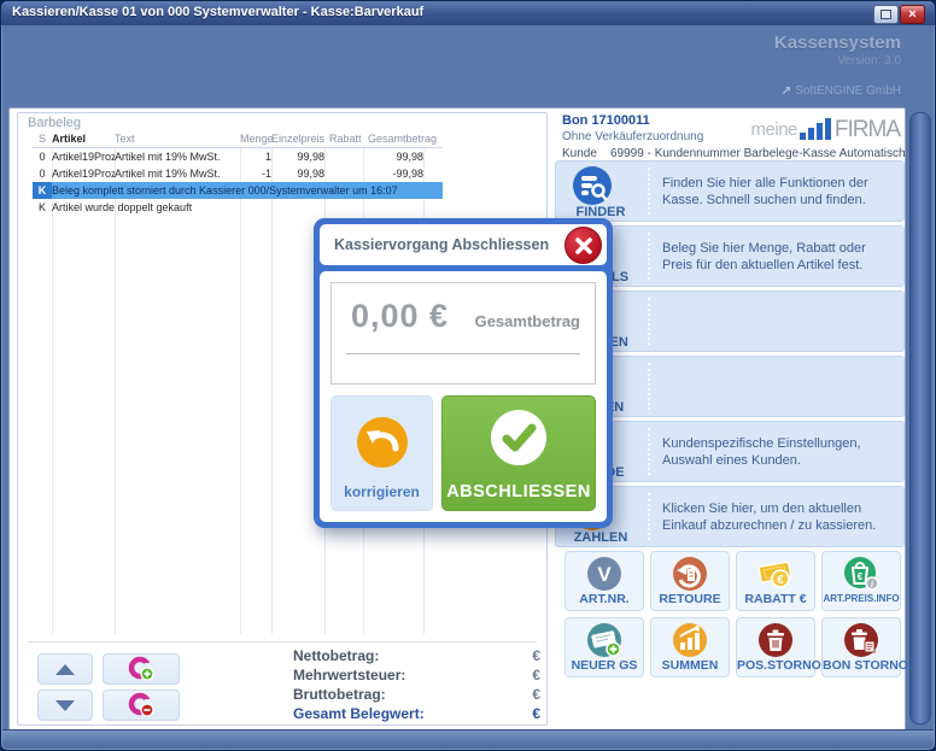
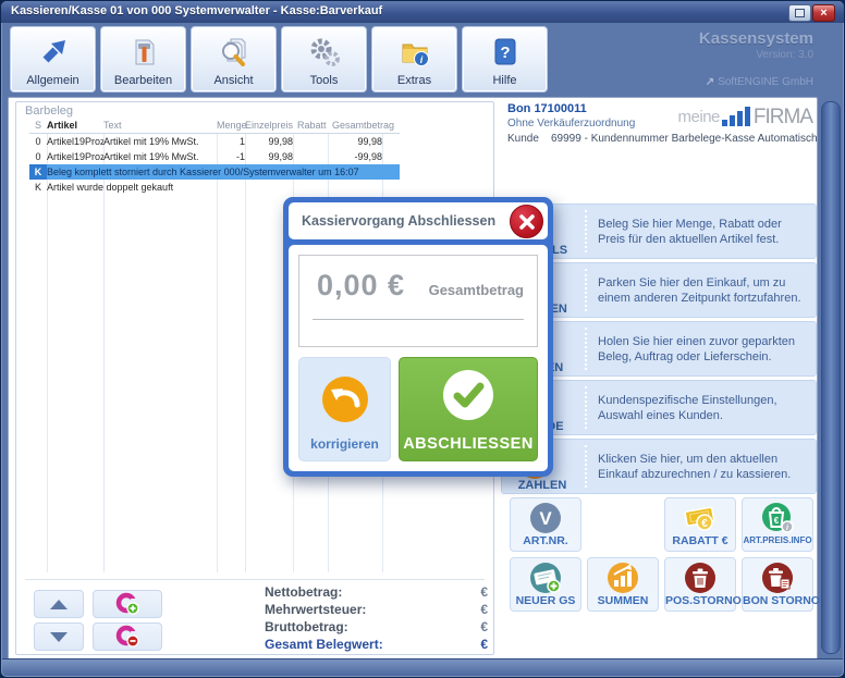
  Kassieren/Kasse 01 von 000 Systemverwalter - Kasse:Barverkauf
  ×
+ Allgemein
+ Bearbeiten
+ Ansicht
+ Tools
+ i
+ Extras
+ ?
+ Hilfe
  Kassensystem
  Version: 3.0
  ↗ SoftENGINE GmbH
  Barbeleg
  S
  Artikel
  Text
  Menge
  Einzelpreis
  Rabatt
  Gesamtbetrag
  0
  Artikel19Proz
  Artikel mit 19% MwSt.
  1
  99,98
  99,98
  0
  Artikel19Proz
  Artikel mit 19% MwSt.
  -1
  99,98
  -99,98
  K
  Beleg komplett storniert durch Kassierer 000/Systemverwalter um 16:07
  K
  Artikel wurde doppelt gekauft
  Nettobetrag:
  €
  Mehrwertsteuer:
  €
  Bruttobetrag:
  €
  Gesamt Belegwert:
  €
  Bon 17100011
  Ohne Verkäuferzuordnung
  Kunde 69999 - Kundennummer Barbelege-Kasse Automatisch
  meine
  FIRMA
- FINDER
- Finden Sie hier alle Funktionen der Kasse. Schnell suchen und finden.
  Beleg Sie hier Menge, Rabatt oder Preis für den aktuellen Artikel fest.
+ Parken Sie hier den Einkauf, um zu einem anderen Zeitpunkt fortzufahren.
+ Holen Sie hier einen zuvor geparkten Beleg, Auftrag oder Lieferschein.
  Kundenspezifische Einstellungen, Auswahl eines Kunden.
  ZAHLEN
  Klicken Sie hier, um den aktuellen Einkauf abzurechnen / zu kassieren.
  V
  ART.NR.
- RETOURE
  €
  RABATT €
  €
  ART.PREIS.INFO
  NEUER GS
  SUMMEN
  POS.STORNO
  BON STORNO
  Kassiervorgang Abschliessen
  0,00 €
  Gesamtbetrag
  korrigieren
  ABSCHLIESSEN
